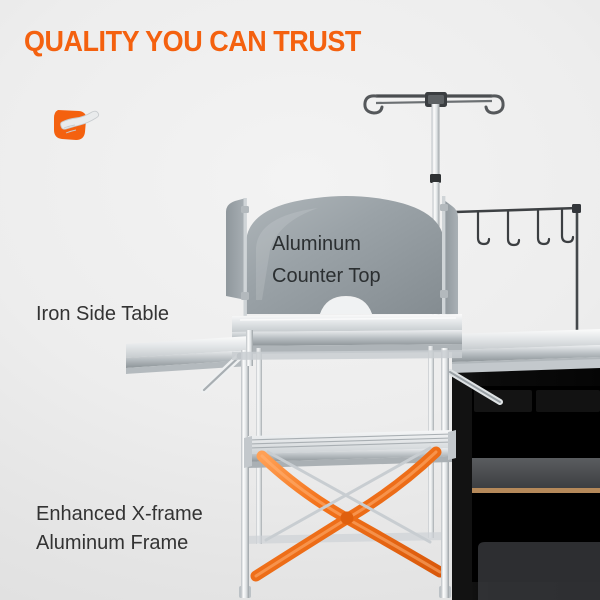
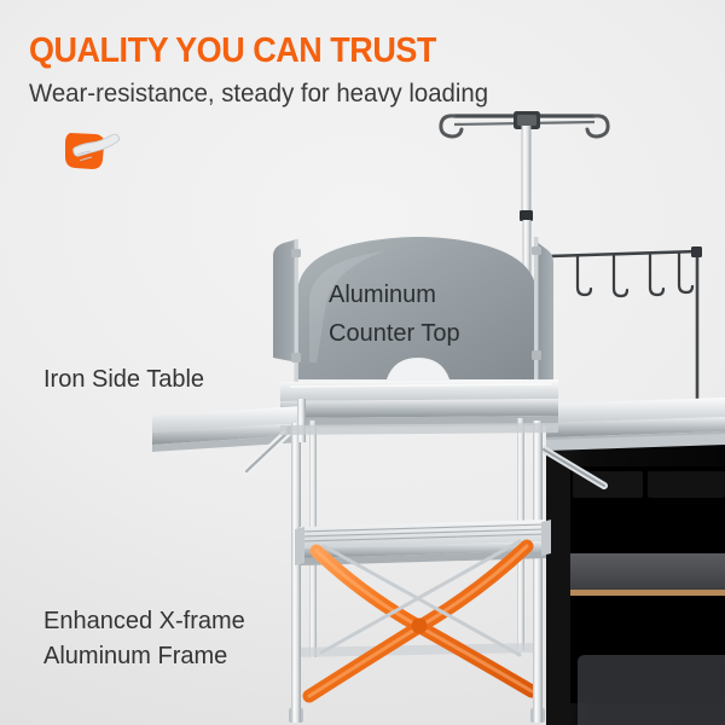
  QUALITY YOU CAN TRUST
+ Wear-resistance, steady for heavy loading
  Aluminum
  Counter Top
  Iron Side Table
  Enhanced X-frame
  Aluminum Frame
